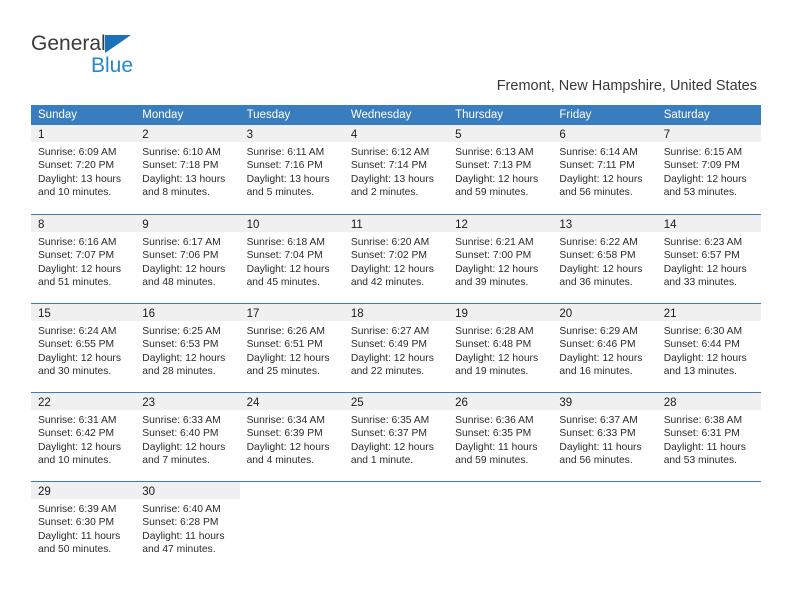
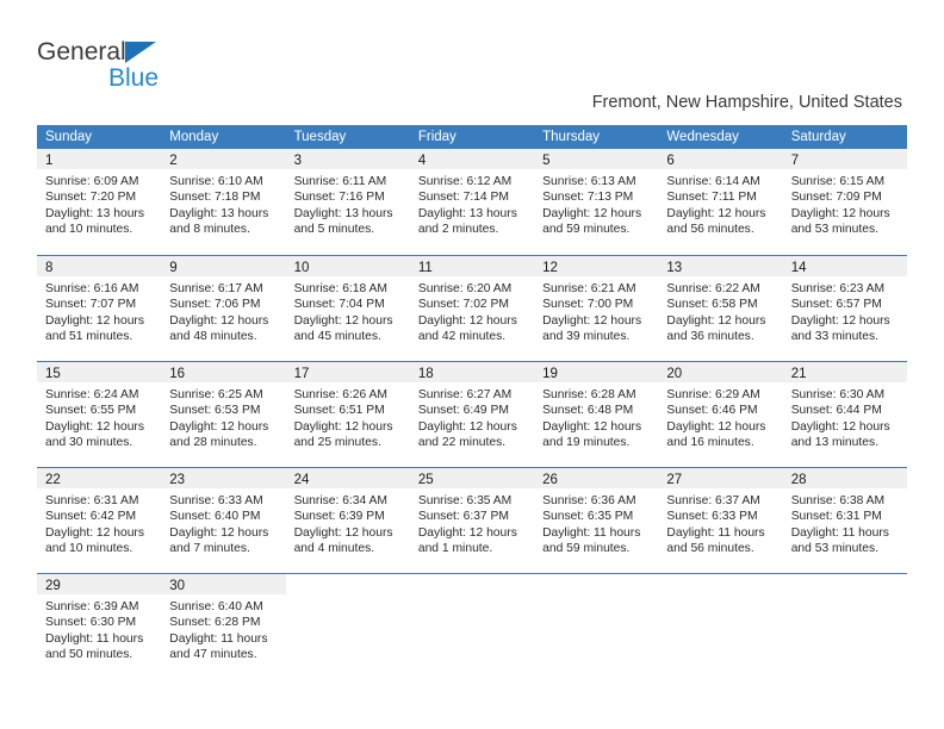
  General
  Blue
  Fremont, New Hampshire, United States
  Sunday
  Monday
  Tuesday
- Wednesday
+ Friday
  Thursday
- Friday
+ Wednesday
  Saturday
  1
  Sunrise: 6:09 AM
  Sunset: 7:20 PM
  Daylight: 13 hours
  and 10 minutes.
  2
  Sunrise: 6:10 AM
  Sunset: 7:18 PM
  Daylight: 13 hours
  and 8 minutes.
  3
  Sunrise: 6:11 AM
  Sunset: 7:16 PM
  Daylight: 13 hours
  and 5 minutes.
  4
  Sunrise: 6:12 AM
  Sunset: 7:14 PM
  Daylight: 13 hours
  and 2 minutes.
  5
  Sunrise: 6:13 AM
  Sunset: 7:13 PM
  Daylight: 12 hours
  and 59 minutes.
  6
  Sunrise: 6:14 AM
  Sunset: 7:11 PM
  Daylight: 12 hours
  and 56 minutes.
  7
  Sunrise: 6:15 AM
  Sunset: 7:09 PM
  Daylight: 12 hours
  and 53 minutes.
  8
  Sunrise: 6:16 AM
  Sunset: 7:07 PM
  Daylight: 12 hours
  and 51 minutes.
  9
  Sunrise: 6:17 AM
  Sunset: 7:06 PM
  Daylight: 12 hours
  and 48 minutes.
  10
  Sunrise: 6:18 AM
  Sunset: 7:04 PM
  Daylight: 12 hours
  and 45 minutes.
  11
  Sunrise: 6:20 AM
  Sunset: 7:02 PM
  Daylight: 12 hours
  and 42 minutes.
  12
  Sunrise: 6:21 AM
  Sunset: 7:00 PM
  Daylight: 12 hours
  and 39 minutes.
  13
  Sunrise: 6:22 AM
  Sunset: 6:58 PM
  Daylight: 12 hours
  and 36 minutes.
  14
  Sunrise: 6:23 AM
  Sunset: 6:57 PM
  Daylight: 12 hours
  and 33 minutes.
  15
  Sunrise: 6:24 AM
  Sunset: 6:55 PM
  Daylight: 12 hours
  and 30 minutes.
  16
  Sunrise: 6:25 AM
  Sunset: 6:53 PM
  Daylight: 12 hours
  and 28 minutes.
  17
  Sunrise: 6:26 AM
  Sunset: 6:51 PM
  Daylight: 12 hours
  and 25 minutes.
  18
  Sunrise: 6:27 AM
  Sunset: 6:49 PM
  Daylight: 12 hours
  and 22 minutes.
  19
  Sunrise: 6:28 AM
  Sunset: 6:48 PM
  Daylight: 12 hours
  and 19 minutes.
  20
  Sunrise: 6:29 AM
  Sunset: 6:46 PM
  Daylight: 12 hours
  and 16 minutes.
  21
  Sunrise: 6:30 AM
  Sunset: 6:44 PM
  Daylight: 12 hours
  and 13 minutes.
  22
  Sunrise: 6:31 AM
  Sunset: 6:42 PM
  Daylight: 12 hours
  and 10 minutes.
  23
  Sunrise: 6:33 AM
  Sunset: 6:40 PM
  Daylight: 12 hours
  and 7 minutes.
  24
  Sunrise: 6:34 AM
  Sunset: 6:39 PM
  Daylight: 12 hours
  and 4 minutes.
  25
  Sunrise: 6:35 AM
  Sunset: 6:37 PM
  Daylight: 12 hours
  and 1 minute.
  26
  Sunrise: 6:36 AM
  Sunset: 6:35 PM
  Daylight: 11 hours
  and 59 minutes.
- 39
+ 27
  Sunrise: 6:37 AM
  Sunset: 6:33 PM
  Daylight: 11 hours
  and 56 minutes.
  28
  Sunrise: 6:38 AM
  Sunset: 6:31 PM
  Daylight: 11 hours
  and 53 minutes.
  29
  Sunrise: 6:39 AM
  Sunset: 6:30 PM
  Daylight: 11 hours
  and 50 minutes.
  30
  Sunrise: 6:40 AM
  Sunset: 6:28 PM
  Daylight: 11 hours
  and 47 minutes.
